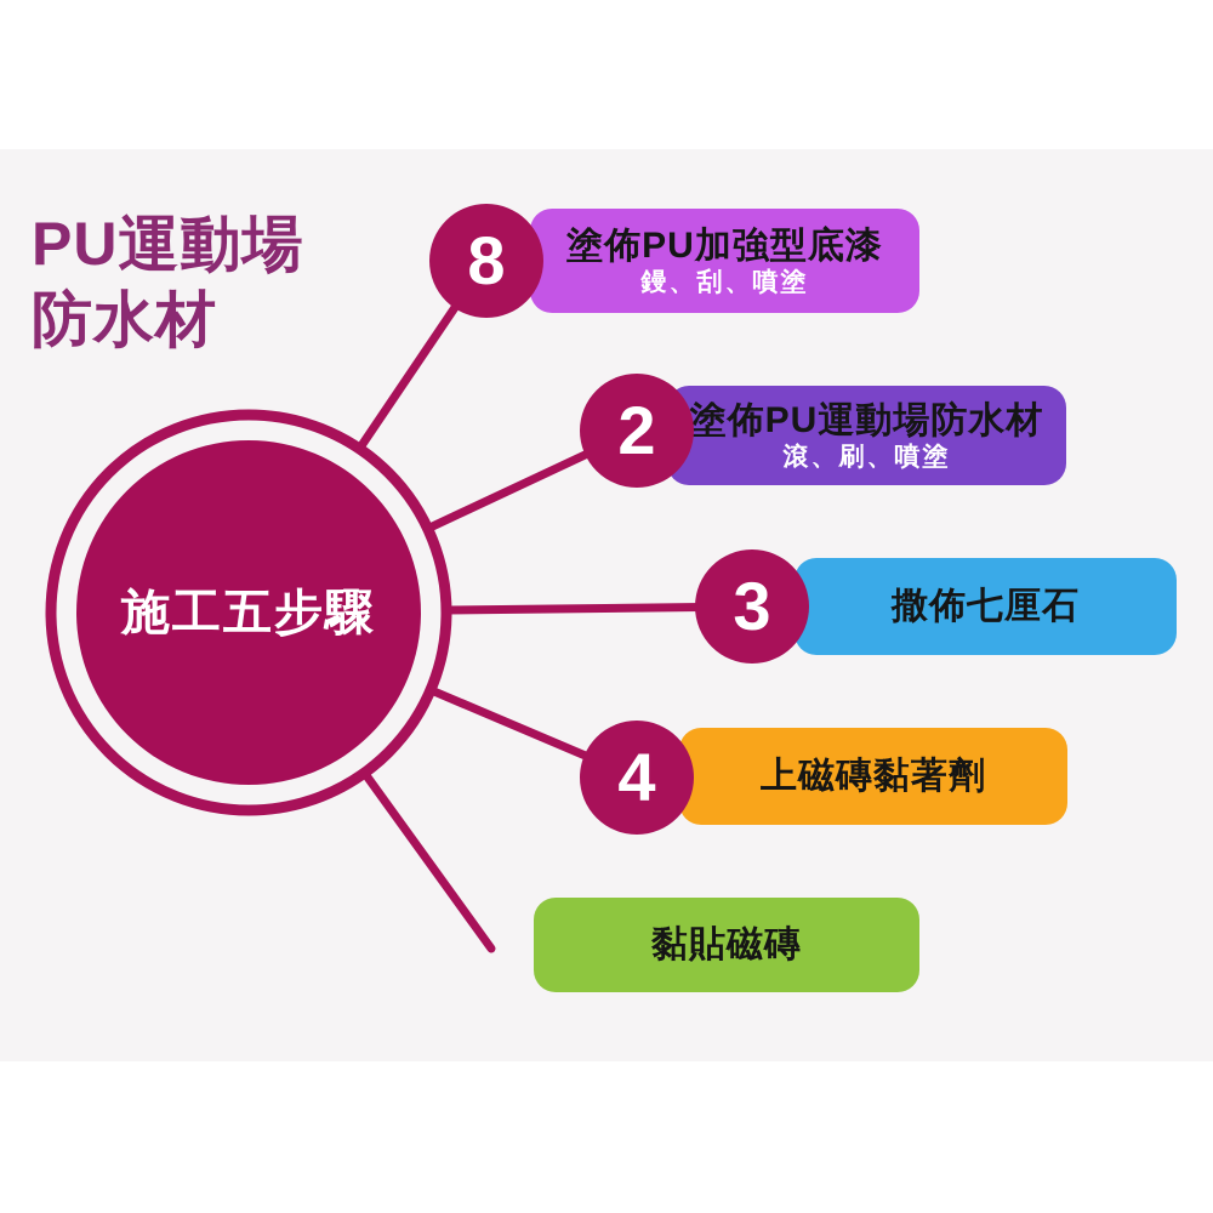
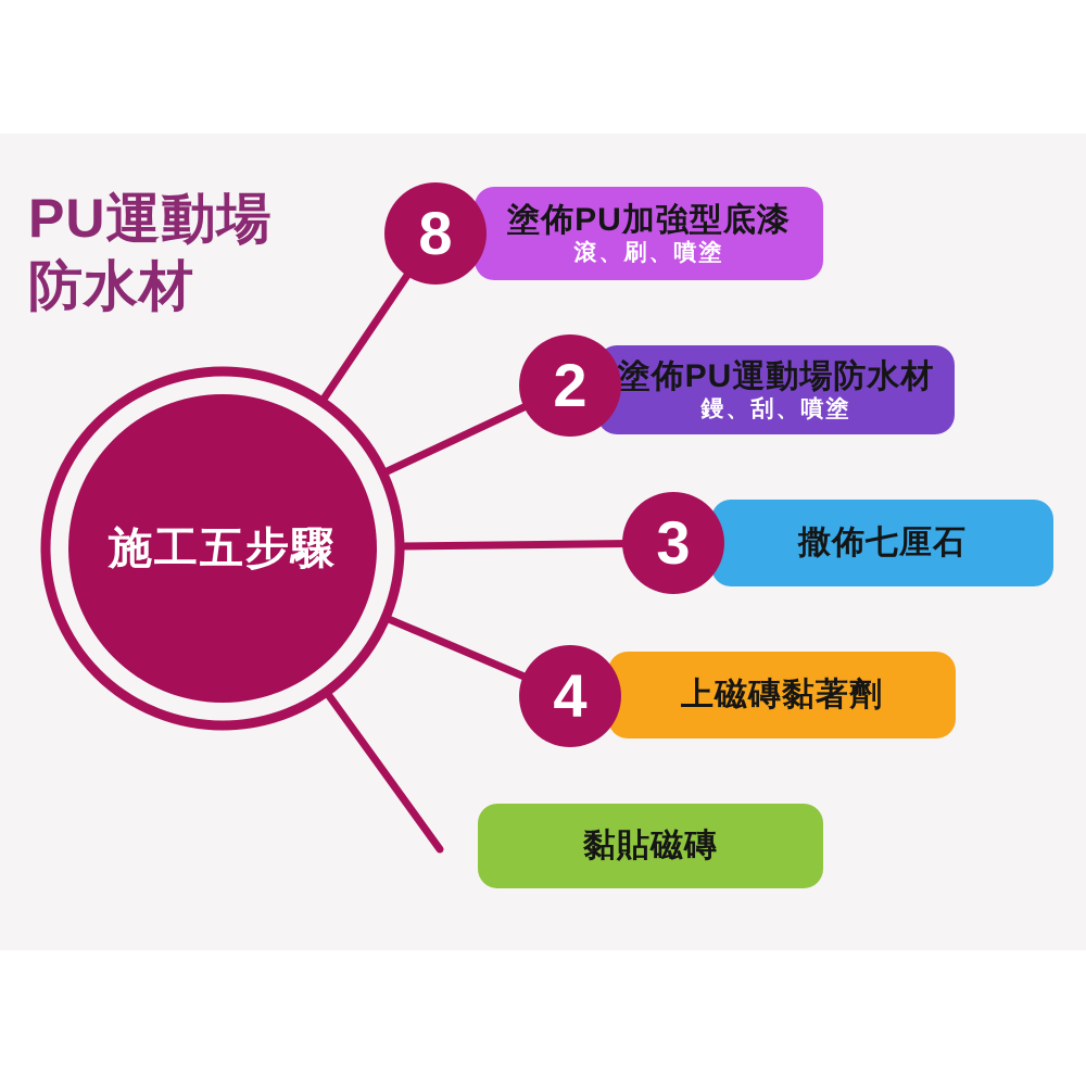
  PU運動場
  防水材
  施工五步驟
  塗佈PU加強型底漆
- 鏝、刮、噴塗
+ 滾、刷、噴塗
  8
  塗佈PU運動場防水材
- 滾、刷、噴塗
+ 鏝、刮、噴塗
  2
  撒佈七厘石
  3
  上磁磚黏著劑
  4
  黏貼磁磚
